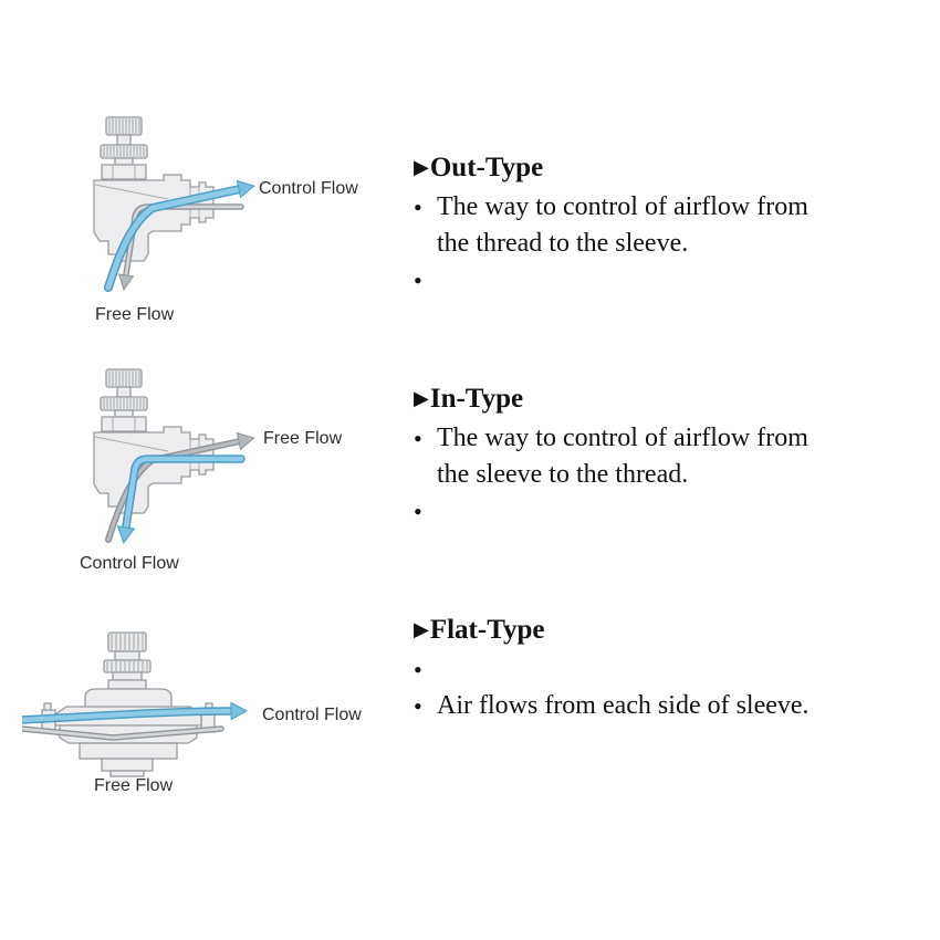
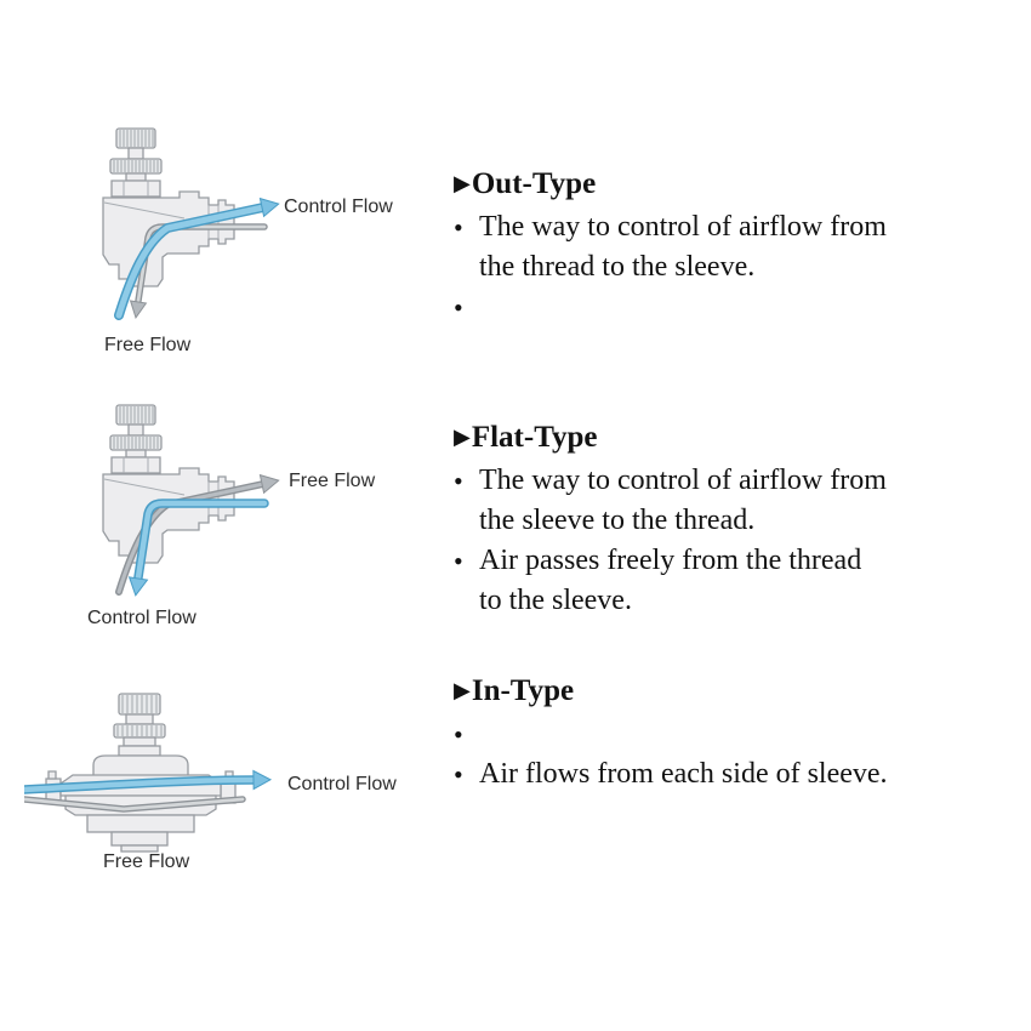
  Control Flow
  Free Flow
  ▶
  Out-Type
  •
  The way to control of airflow from
  the thread to the sleeve.
  •
  Free Flow
  Control Flow
  ▶
- In-Type
+ Flat-Type
  •
  The way to control of airflow from
  the sleeve to the thread.
  •
+ Air passes freely from the thread
+ to the sleeve.
  Control Flow
  Free Flow
  ▶
- Flat-Type
+ In-Type
  •
  •
  Air flows from each side of sleeve.
